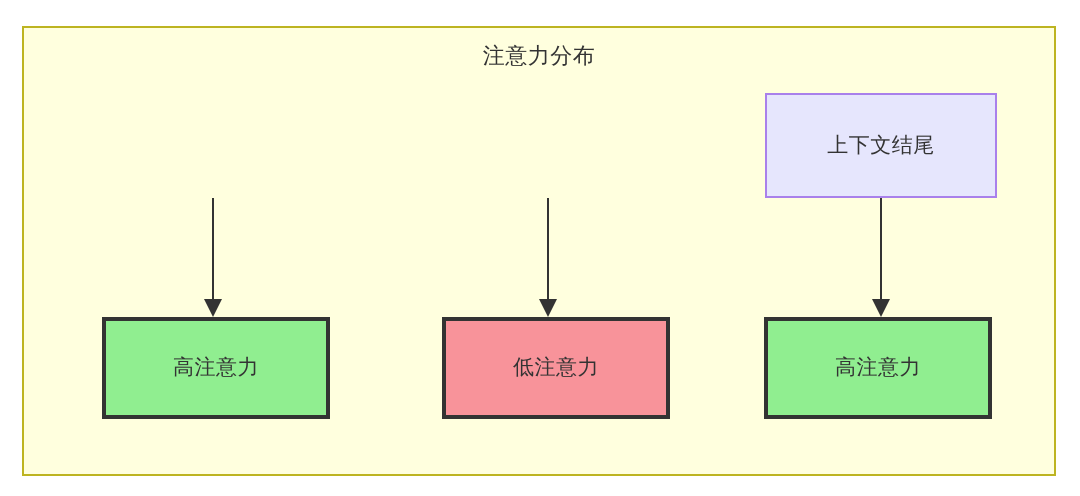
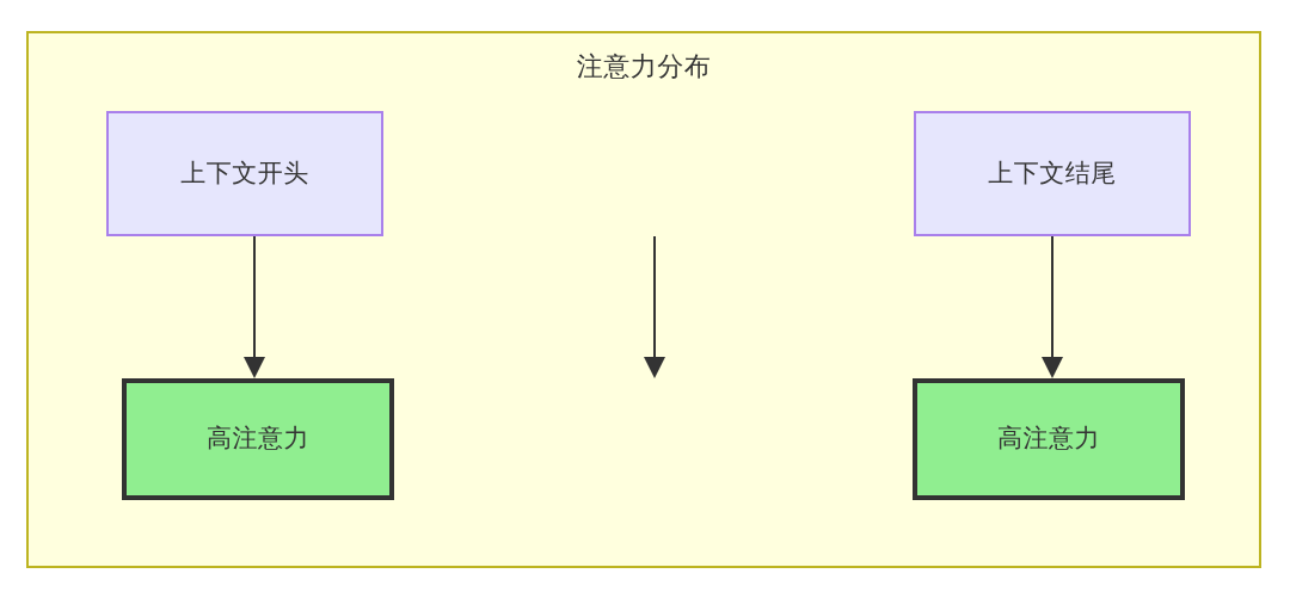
  注意力分布
+ 上下文开头
  上下文结尾
  高注意力
- 低注意力
  高注意力
